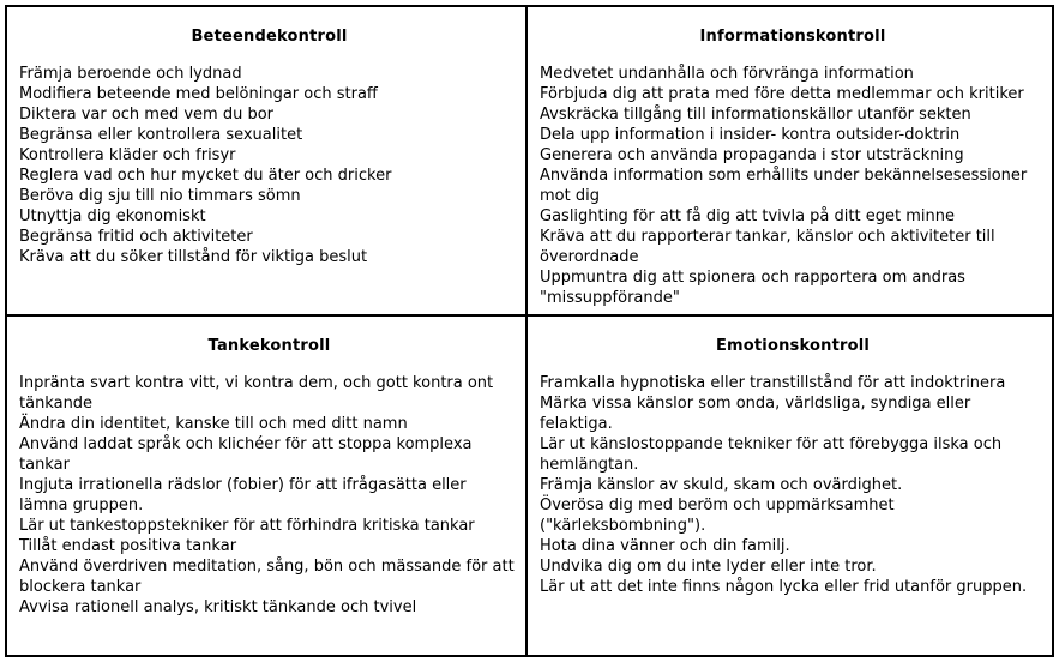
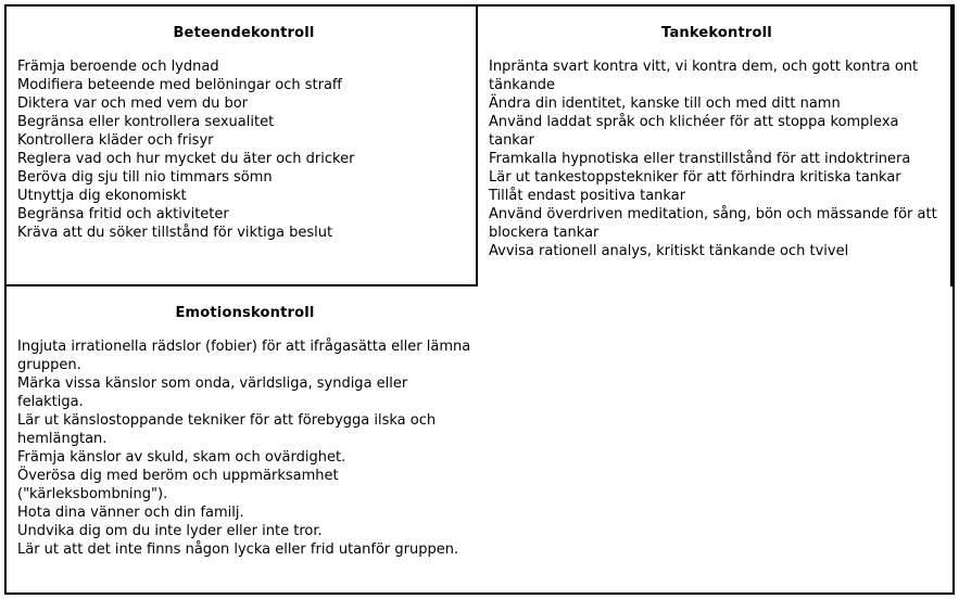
  Beteendekontroll
  Främja beroende och lydnad
  Modifiera beteende med belöningar och straff
  Diktera var och med vem du bor
  Begränsa eller kontrollera sexualitet
  Kontrollera kläder och frisyr
  Reglera vad och hur mycket du äter och dricker
  Beröva dig sju till nio timmars sömn
  Utnyttja dig ekonomiskt
  Begränsa fritid och aktiviteter
  Kräva att du söker tillstånd för viktiga beslut
- Informationskontroll
- Medvetet undanhålla och förvränga information
- Förbjuda dig att prata med före detta medlemmar och kritiker
- Avskräcka tillgång till informationskällor utanför sekten
- Dela upp information i insider- kontra outsider-doktrin
- Generera och använda propaganda i stor utsträckning
- Använda information som erhållits under bekännelsesessioner mot dig
- Gaslighting för att få dig att tvivla på ditt eget minne
- Kräva att du rapporterar tankar, känslor och aktiviteter till överordnade
- Uppmuntra dig att spionera och rapportera om andras "missuppförande"
  Tankekontroll
  Inpränta svart kontra vitt, vi kontra dem, och gott kontra ont tänkande
  Ändra din identitet, kanske till och med ditt namn
  Använd laddat språk och klichéer för att stoppa komplexa tankar
- Ingjuta irrationella rädslor (fobier) för att ifrågasätta eller lämna gruppen.
+ Framkalla hypnotiska eller transtillstånd för att indoktrinera
  Lär ut tankestoppstekniker för att förhindra kritiska tankar
  Tillåt endast positiva tankar
  Använd överdriven meditation, sång, bön och mässande för att blockera tankar
  Avvisa rationell analys, kritiskt tänkande och tvivel
  Emotionskontroll
- Framkalla hypnotiska eller transtillstånd för att indoktrinera
+ Ingjuta irrationella rädslor (fobier) för att ifrågasätta eller lämna gruppen.
  Märka vissa känslor som onda, världsliga, syndiga eller felaktiga.
  Lär ut känslostoppande tekniker för att förebygga ilska och hemlängtan.
  Främja känslor av skuld, skam och ovärdighet.
  Överösa dig med beröm och uppmärksamhet ("kärleksbombning").
  Hota dina vänner och din familj.
  Undvika dig om du inte lyder eller inte tror.
  Lär ut att det inte finns någon lycka eller frid utanför gruppen.
